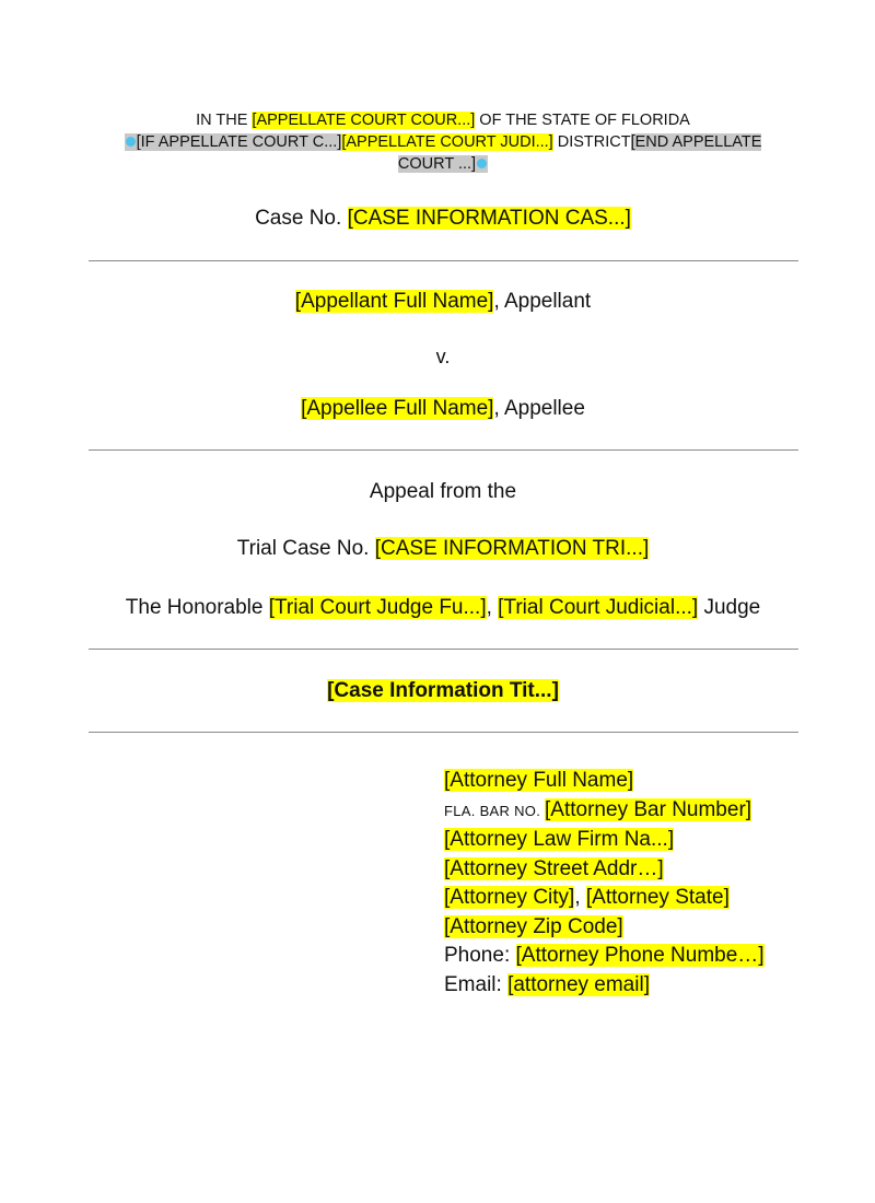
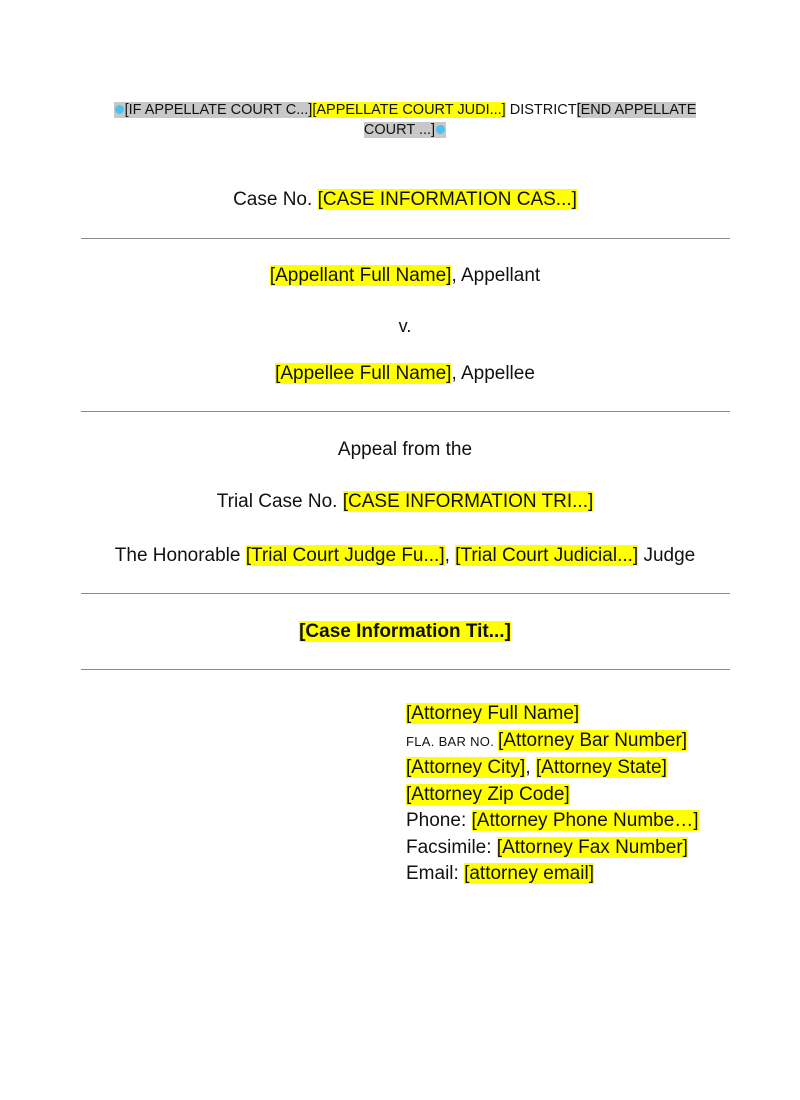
- IN THE [APPELLATE COURT COUR...] OF THE STATE OF FLORIDA
  [IF APPELLATE COURT C...][APPELLATE COURT JUDI...] DISTRICT[END APPELLATE
  COURT ...]
  Case No. [CASE INFORMATION CAS...]
  [Appellant Full Name], Appellant
  v.
  [Appellee Full Name], Appellee
  Appeal from the
  Trial Case No. [CASE INFORMATION TRI...]
  The Honorable [Trial Court Judge Fu...], [Trial Court Judicial...] Judge
  [Case Information Tit...]
  [Attorney Full Name]
  FLA. BAR NO. [Attorney Bar Number]
- [Attorney Law Firm Na...]
- [Attorney Street Addr…]
  [Attorney City], [Attorney State]
  [Attorney Zip Code]
  Phone: [Attorney Phone Numbe…]
+ Facsimile: [Attorney Fax Number]
  Email: [attorney email]
